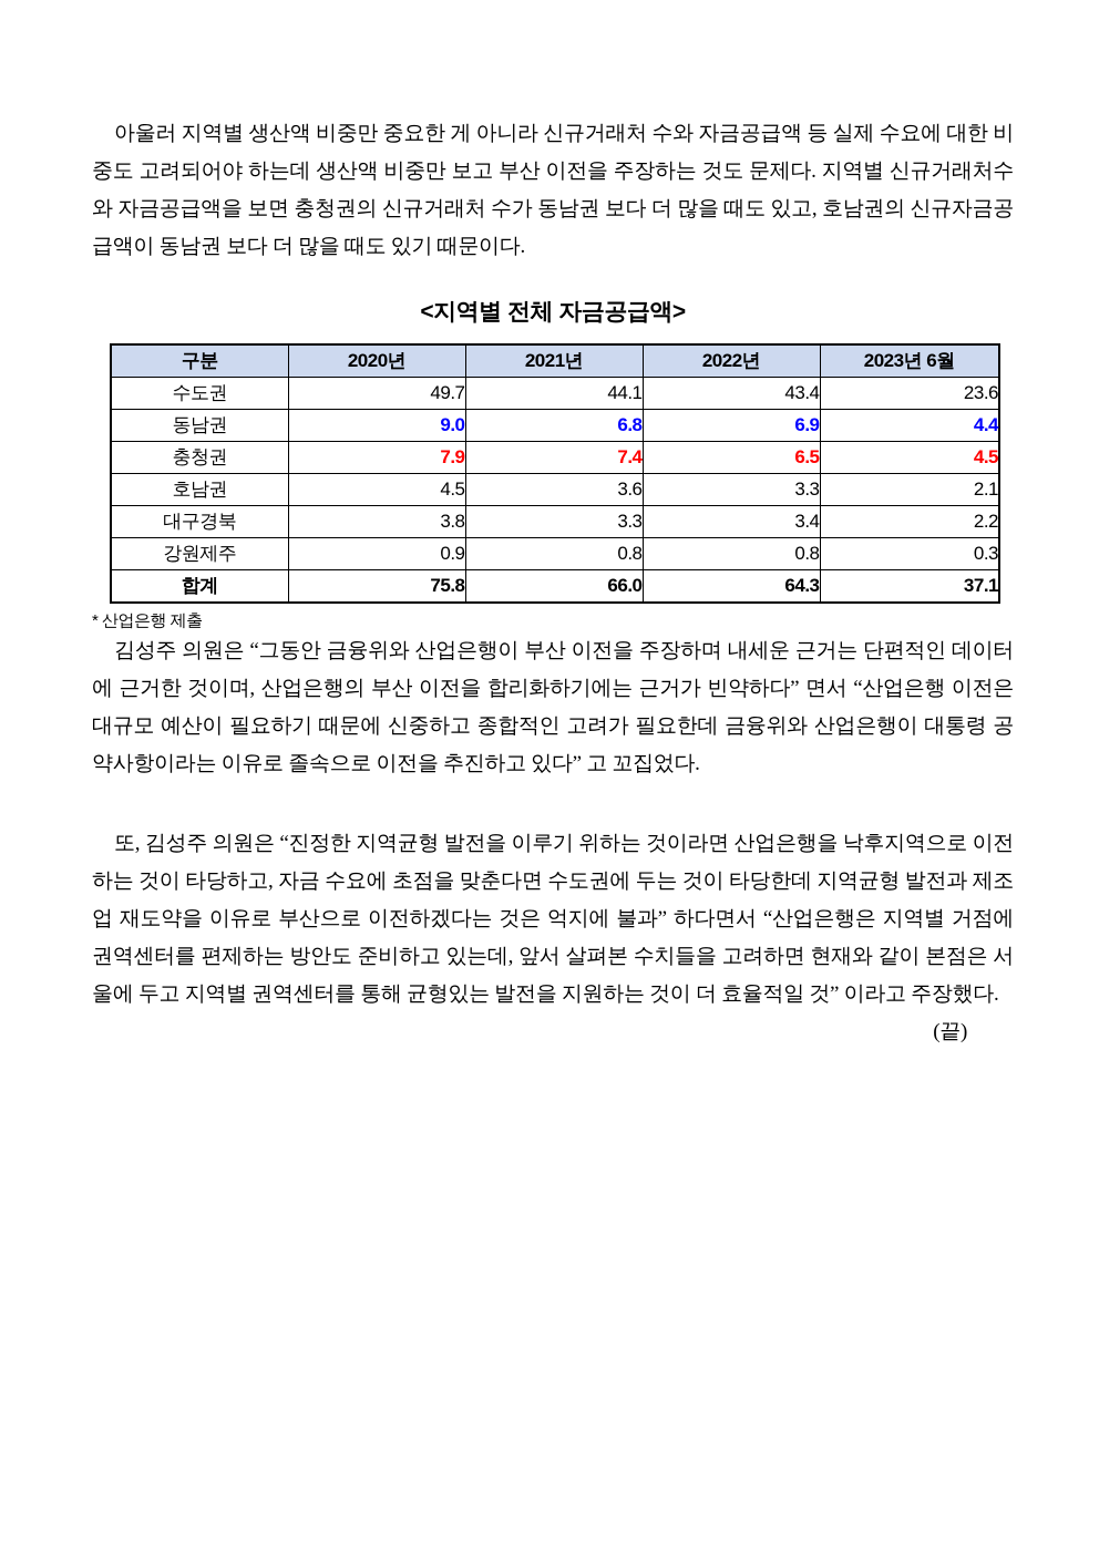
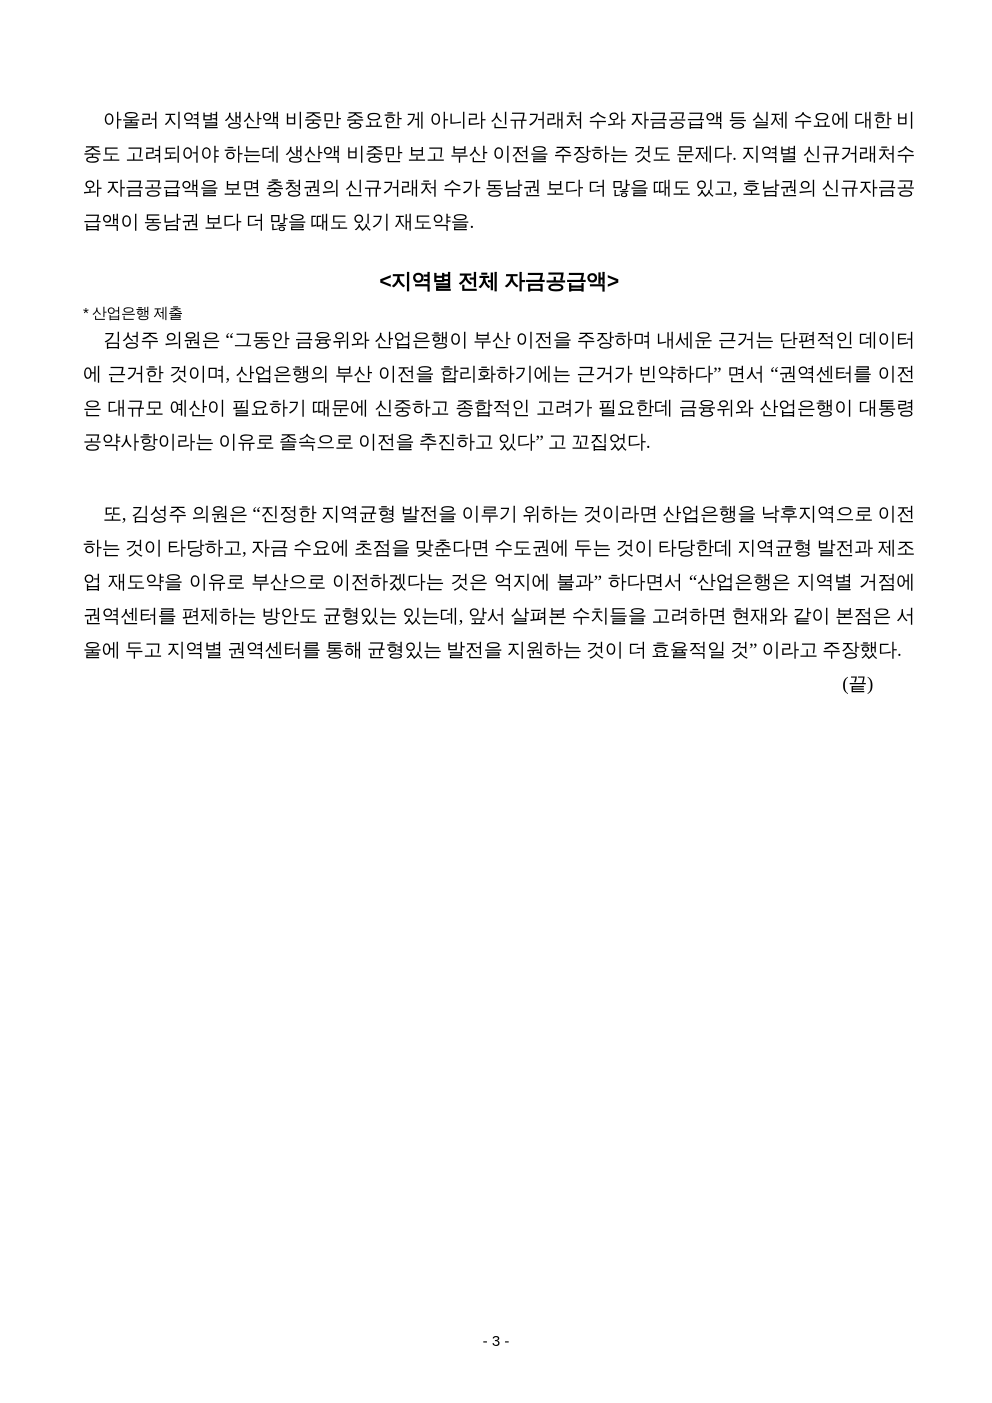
- 아울러 지역별 생산액 비중만 중요한 게 아니라 신규거래처 수와 자금공급액 등 실제 수요에 대한 비중도 고려되어야 하는데 생산액 비중만 보고 부산 이전을 주장하는 것도 문제다. 지역별 신규거래처수와 자금공급액을 보면 충청권의 신규거래처 수가 동남권 보다 더 많을 때도 있고, 호남권의 신규자금공급액이 동남권 보다 더 많을 때도 있기 때문이다.
+ 아울러 지역별 생산액 비중만 중요한 게 아니라 신규거래처 수와 자금공급액 등 실제 수요에 대한 비중도 고려되어야 하는데 생산액 비중만 보고 부산 이전을 주장하는 것도 문제다. 지역별 신규거래처수와 자금공급액을 보면 충청권의 신규거래처 수가 동남권 보다 더 많을 때도 있고, 호남권의 신규자금공급액이 동남권 보다 더 많을 때도 있기 재도약을.
  <지역별 전체 자금공급액>
- 구분	2020년	2021년	2022년	2023년 6월
- 수도권	49.7	44.1	43.4	23.6
- 동남권	9.0	6.8	6.9	4.4
- 충청권	7.9	7.4	6.5	4.5
- 호남권	4.5	3.6	3.3	2.1
- 대구경북	3.8	3.3	3.4	2.2
- 강원제주	0.9	0.8	0.8	0.3
- 합계	75.8	66.0	64.3	37.1
  * 산업은행 제출
- 김성주 의원은 “그동안 금융위와 산업은행이 부산 이전을 주장하며 내세운 근거는 단편적인 데이터에 근거한 것이며, 산업은행의 부산 이전을 합리화하기에는 근거가 빈약하다” 면서 “산업은행 이전은 대규모 예산이 필요하기 때문에 신중하고 종합적인 고려가 필요한데 금융위와 산업은행이 대통령 공약사항이라는 이유로 졸속으로 이전을 추진하고 있다” 고 꼬집었다.
+ 김성주 의원은 “그동안 금융위와 산업은행이 부산 이전을 주장하며 내세운 근거는 단편적인 데이터에 근거한 것이며, 산업은행의 부산 이전을 합리화하기에는 근거가 빈약하다” 면서 “권역센터를 이전은 대규모 예산이 필요하기 때문에 신중하고 종합적인 고려가 필요한데 금융위와 산업은행이 대통령 공약사항이라는 이유로 졸속으로 이전을 추진하고 있다” 고 꼬집었다.
- 또, 김성주 의원은 “진정한 지역균형 발전을 이루기 위하는 것이라면 산업은행을 낙후지역으로 이전하는 것이 타당하고, 자금 수요에 초점을 맞춘다면 수도권에 두는 것이 타당한데 지역균형 발전과 제조업 재도약을 이유로 부산으로 이전하겠다는 것은 억지에 불과” 하다면서 “산업은행은 지역별 거점에 권역센터를 편제하는 방안도 준비하고 있는데, 앞서 살펴본 수치들을 고려하면 현재와 같이 본점은 서울에 두고 지역별 권역센터를 통해 균형있는 발전을 지원하는 것이 더 효율적일 것” 이라고 주장했다.
+ 또, 김성주 의원은 “진정한 지역균형 발전을 이루기 위하는 것이라면 산업은행을 낙후지역으로 이전하는 것이 타당하고, 자금 수요에 초점을 맞춘다면 수도권에 두는 것이 타당한데 지역균형 발전과 제조업 재도약을 이유로 부산으로 이전하겠다는 것은 억지에 불과” 하다면서 “산업은행은 지역별 거점에 권역센터를 편제하는 방안도 균형있는 있는데, 앞서 살펴본 수치들을 고려하면 현재와 같이 본점은 서울에 두고 지역별 권역센터를 통해 균형있는 발전을 지원하는 것이 더 효율적일 것” 이라고 주장했다.
  (끝)
+ - 3 -
